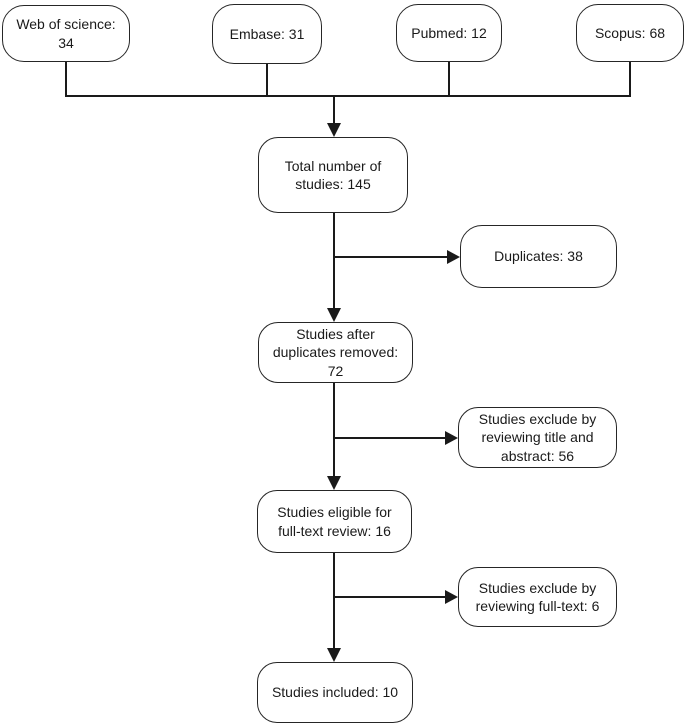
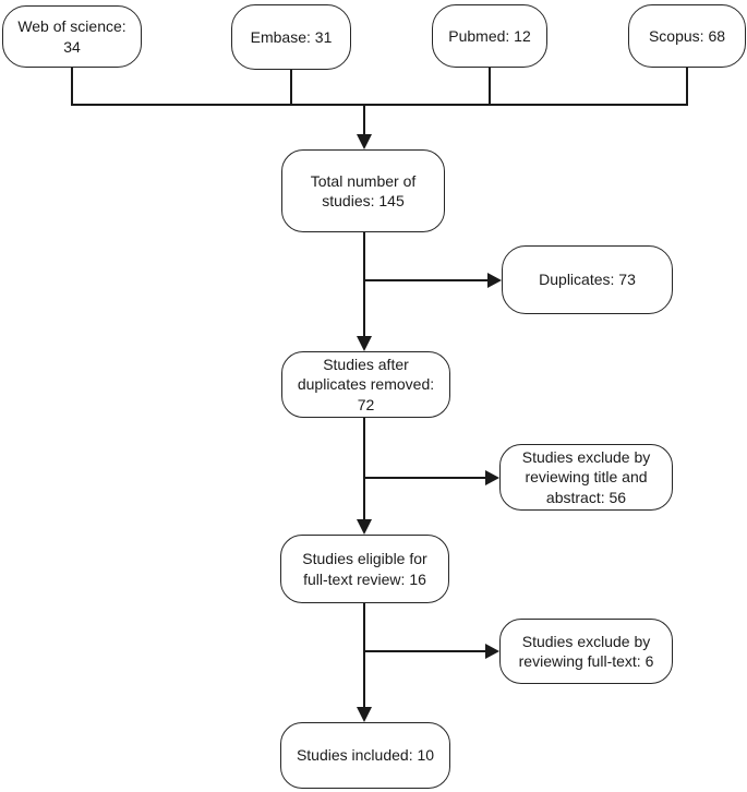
  Web of science: 34
  Embase: 31
  Pubmed: 12
  Scopus: 68
  Total number of
  studies: 145
  Studies after
  duplicates removed:
  72
  Studies eligible for
  full-text review: 16
  Studies included: 10
- Duplicates: 38
+ Duplicates: 73
  Studies exclude by
  reviewing title and
  abstract: 56
  Studies exclude by
  reviewing full-text: 6
